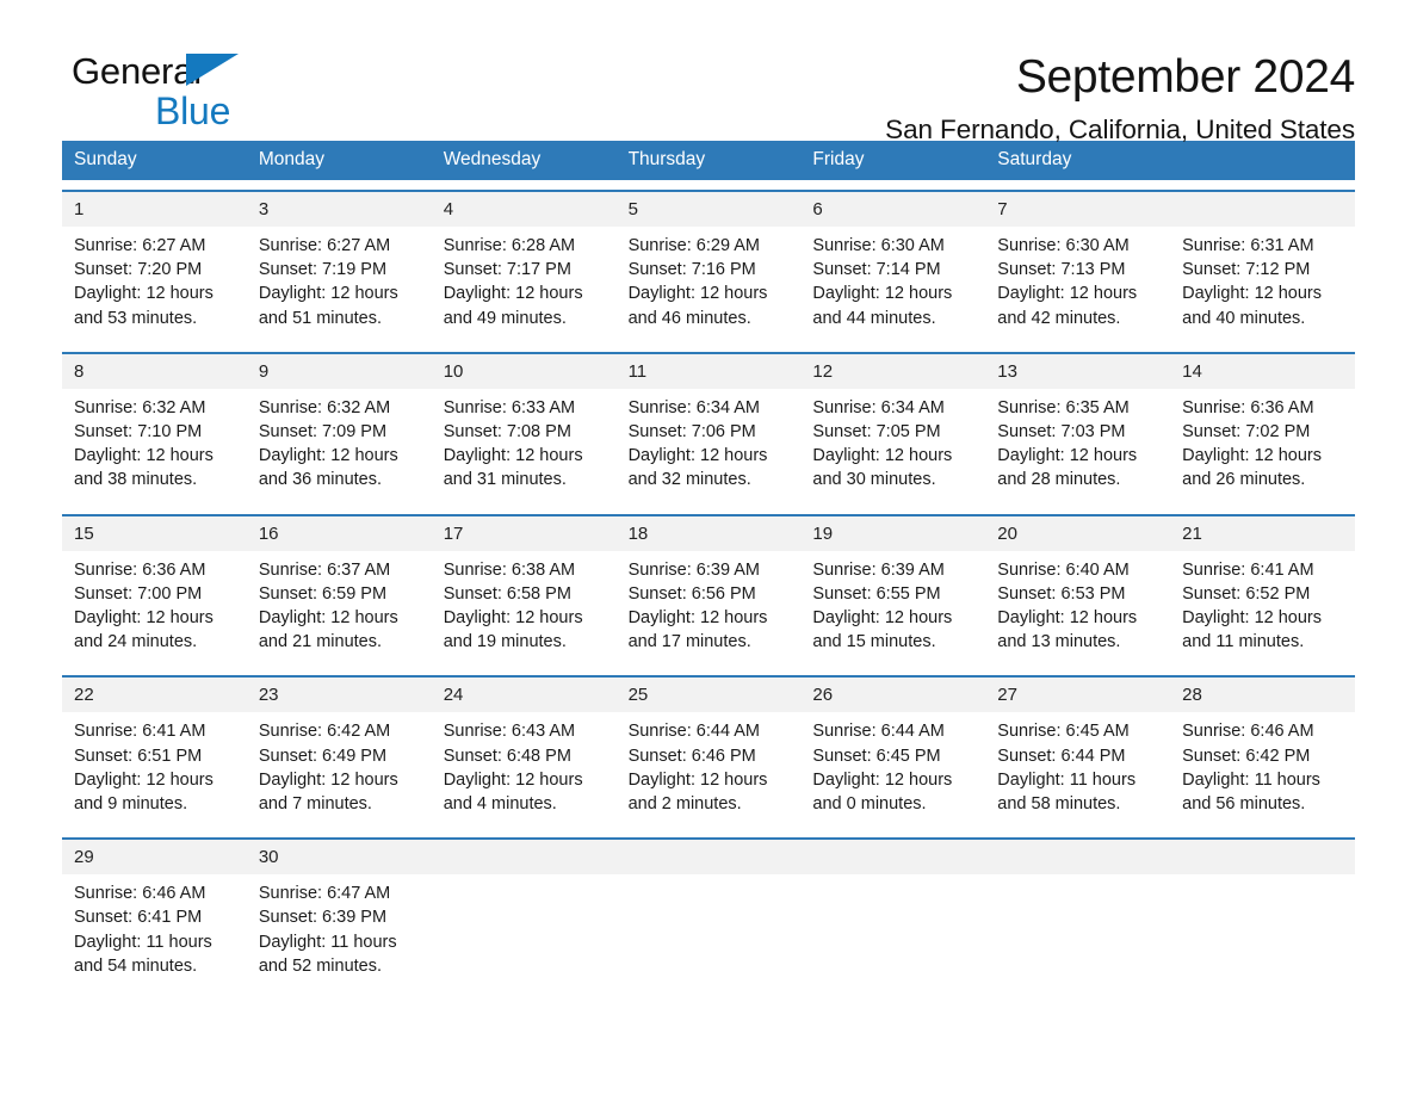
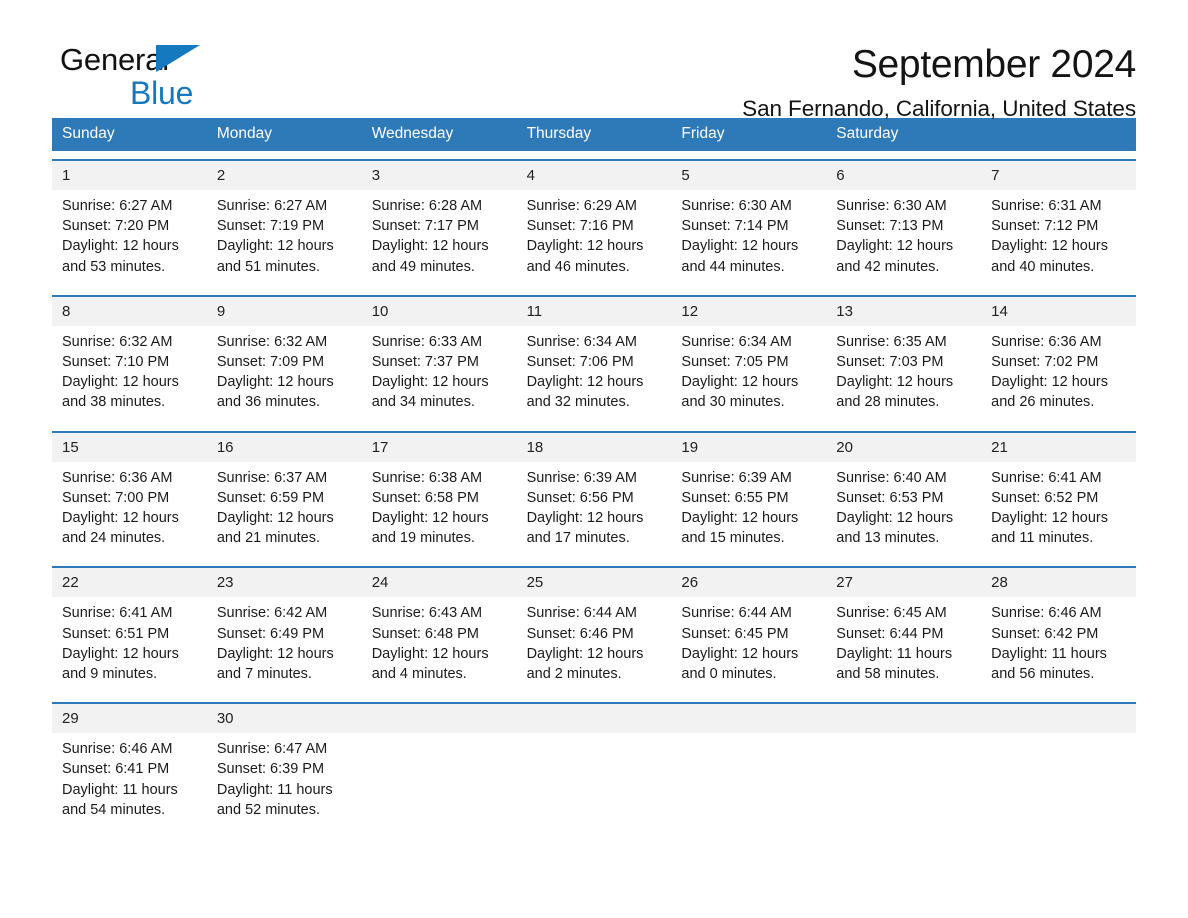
  General
  Blue
  September 2024
  San Fernando, California, United States
  Sunday
  Monday
  Wednesday
  Thursday
  Friday
  Saturday
  1
+ 2
  3
  4
  5
  6
  7
  Sunrise: 6:27 AM
  Sunset: 7:20 PM
  Daylight: 12 hours
  and 53 minutes.
  Sunrise: 6:27 AM
  Sunset: 7:19 PM
  Daylight: 12 hours
  and 51 minutes.
  Sunrise: 6:28 AM
  Sunset: 7:17 PM
  Daylight: 12 hours
  and 49 minutes.
  Sunrise: 6:29 AM
  Sunset: 7:16 PM
  Daylight: 12 hours
  and 46 minutes.
  Sunrise: 6:30 AM
  Sunset: 7:14 PM
  Daylight: 12 hours
  and 44 minutes.
  Sunrise: 6:30 AM
  Sunset: 7:13 PM
  Daylight: 12 hours
  and 42 minutes.
  Sunrise: 6:31 AM
  Sunset: 7:12 PM
  Daylight: 12 hours
  and 40 minutes.
  8
  9
  10
  11
  12
  13
  14
  Sunrise: 6:32 AM
  Sunset: 7:10 PM
  Daylight: 12 hours
  and 38 minutes.
  Sunrise: 6:32 AM
  Sunset: 7:09 PM
  Daylight: 12 hours
  and 36 minutes.
  Sunrise: 6:33 AM
- Sunset: 7:08 PM
+ Sunset: 7:37 PM
  Daylight: 12 hours
- and 31 minutes.
+ and 34 minutes.
  Sunrise: 6:34 AM
  Sunset: 7:06 PM
  Daylight: 12 hours
  and 32 minutes.
  Sunrise: 6:34 AM
  Sunset: 7:05 PM
  Daylight: 12 hours
  and 30 minutes.
  Sunrise: 6:35 AM
  Sunset: 7:03 PM
  Daylight: 12 hours
  and 28 minutes.
  Sunrise: 6:36 AM
  Sunset: 7:02 PM
  Daylight: 12 hours
  and 26 minutes.
  15
  16
  17
  18
  19
  20
  21
  Sunrise: 6:36 AM
  Sunset: 7:00 PM
  Daylight: 12 hours
  and 24 minutes.
  Sunrise: 6:37 AM
  Sunset: 6:59 PM
  Daylight: 12 hours
  and 21 minutes.
  Sunrise: 6:38 AM
  Sunset: 6:58 PM
  Daylight: 12 hours
  and 19 minutes.
  Sunrise: 6:39 AM
  Sunset: 6:56 PM
  Daylight: 12 hours
  and 17 minutes.
  Sunrise: 6:39 AM
  Sunset: 6:55 PM
  Daylight: 12 hours
  and 15 minutes.
  Sunrise: 6:40 AM
  Sunset: 6:53 PM
  Daylight: 12 hours
  and 13 minutes.
  Sunrise: 6:41 AM
  Sunset: 6:52 PM
  Daylight: 12 hours
  and 11 minutes.
  22
  23
  24
  25
  26
  27
  28
  Sunrise: 6:41 AM
  Sunset: 6:51 PM
  Daylight: 12 hours
  and 9 minutes.
  Sunrise: 6:42 AM
  Sunset: 6:49 PM
  Daylight: 12 hours
  and 7 minutes.
  Sunrise: 6:43 AM
  Sunset: 6:48 PM
  Daylight: 12 hours
  and 4 minutes.
  Sunrise: 6:44 AM
  Sunset: 6:46 PM
  Daylight: 12 hours
  and 2 minutes.
  Sunrise: 6:44 AM
  Sunset: 6:45 PM
  Daylight: 12 hours
  and 0 minutes.
  Sunrise: 6:45 AM
  Sunset: 6:44 PM
  Daylight: 11 hours
  and 58 minutes.
  Sunrise: 6:46 AM
  Sunset: 6:42 PM
  Daylight: 11 hours
  and 56 minutes.
  29
  30
  Sunrise: 6:46 AM
  Sunset: 6:41 PM
  Daylight: 11 hours
  and 54 minutes.
  Sunrise: 6:47 AM
  Sunset: 6:39 PM
  Daylight: 11 hours
  and 52 minutes.
